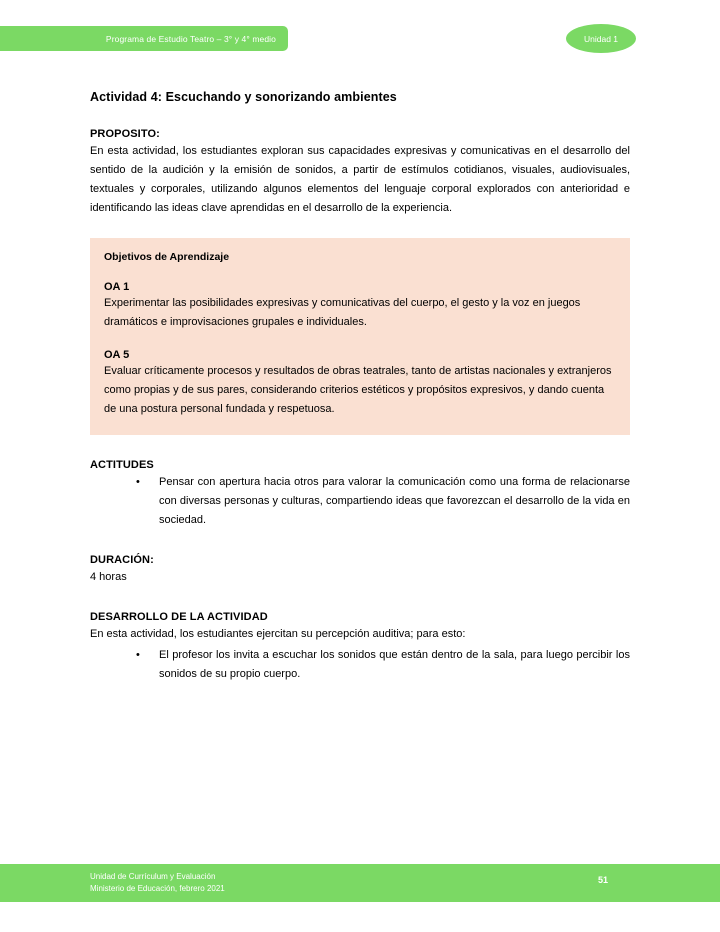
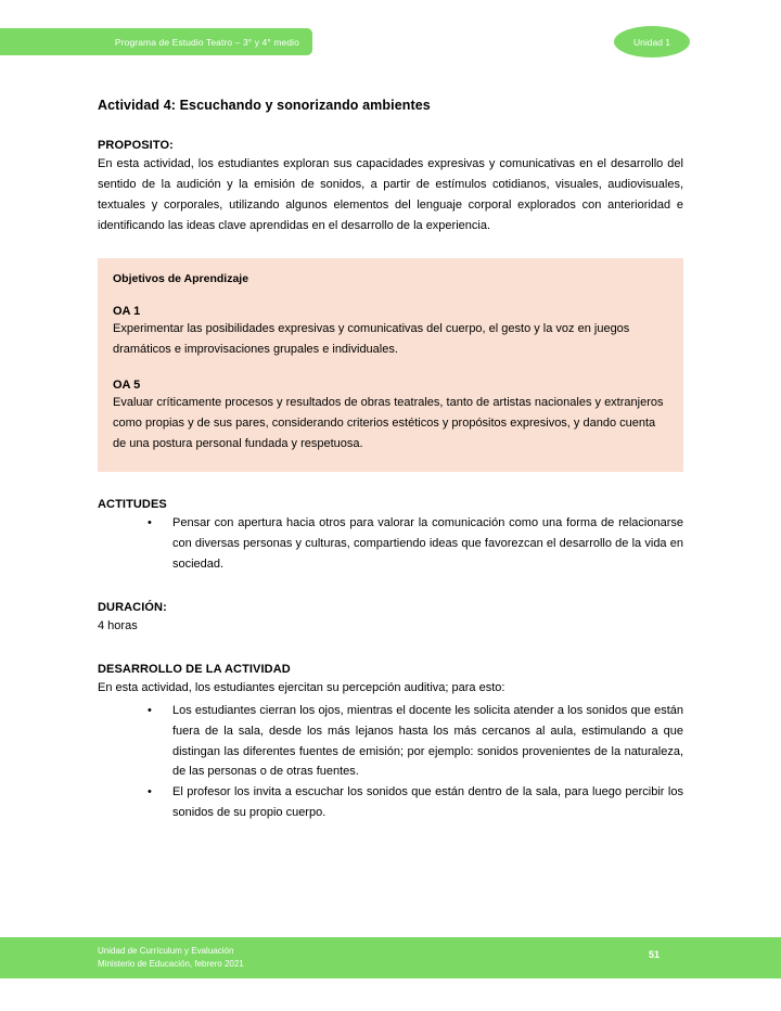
  Programa de Estudio Teatro – 3° y 4° medio
  Unidad 1
  Actividad 4: Escuchando y sonorizando ambientes
  PROPOSITO:
  En esta actividad, los estudiantes exploran sus capacidades expresivas y comunicativas en el desarrollo del sentido de la audición y la emisión de sonidos, a partir de estímulos cotidianos, visuales, audiovisuales, textuales y corporales, utilizando algunos elementos del lenguaje corporal explorados con anterioridad e identificando las ideas clave aprendidas en el desarrollo de la experiencia.
  Objetivos de Aprendizaje
  OA 1
  Experimentar las posibilidades expresivas y comunicativas del cuerpo, el gesto y la voz en juegos dramáticos e improvisaciones grupales e individuales.
  OA 5
  Evaluar críticamente procesos y resultados de obras teatrales, tanto de artistas nacionales y extranjeros como propias y de sus pares, considerando criterios estéticos y propósitos expresivos, y dando cuenta de una postura personal fundada y respetuosa.
  ACTITUDES
  Pensar con apertura hacia otros para valorar la comunicación como una forma de relacionarse con diversas personas y culturas, compartiendo ideas que favorezcan el desarrollo de la vida en sociedad.
  DURACIÓN:
  4 horas
  DESARROLLO DE LA ACTIVIDAD
  En esta actividad, los estudiantes ejercitan su percepción auditiva; para esto:
+ Los estudiantes cierran los ojos, mientras el docente les solicita atender a los sonidos que están fuera de la sala, desde los más lejanos hasta los más cercanos al aula, estimulando a que distingan las diferentes fuentes de emisión; por ejemplo: sonidos provenientes de la naturaleza, de las personas o de otras fuentes.
  El profesor los invita a escuchar los sonidos que están dentro de la sala, para luego percibir los sonidos de su propio cuerpo.
  Unidad de Currículum y Evaluación
  Ministerio de Educación, febrero 2021
  51
